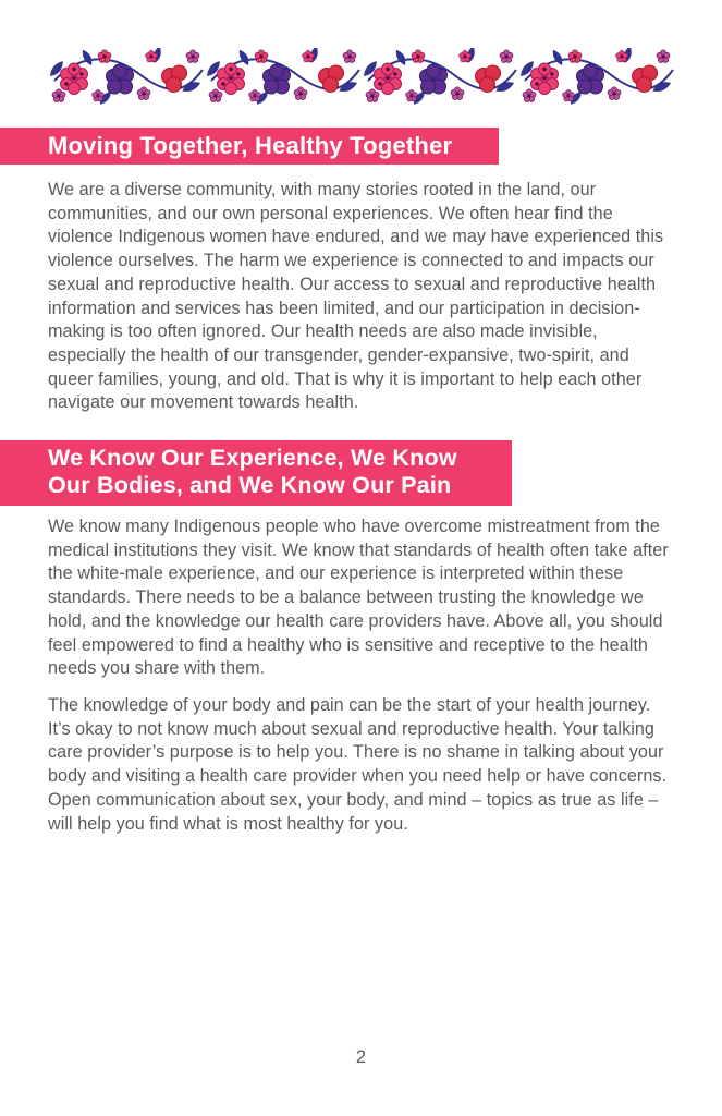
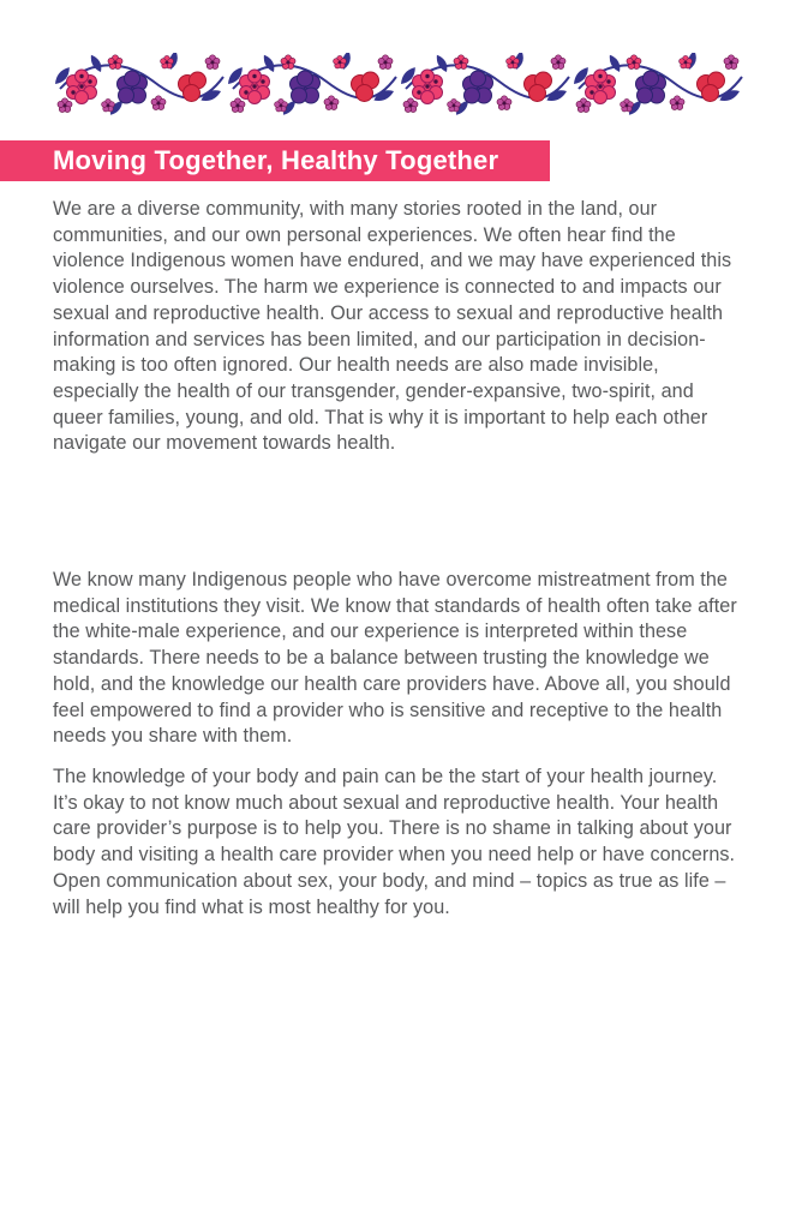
  Moving Together, Healthy Together
  We are a diverse community, with many stories rooted in the land, our communities, and our own personal experiences. We often hear find the violence Indigenous women have endured, and we may have experienced this violence ourselves. The harm we experience is connected to and impacts our sexual and reproductive health. Our access to sexual and reproductive health information and services has been limited, and our participation in decision-making is too often ignored. Our health needs are also made invisible, especially the health of our transgender, gender-expansive, two-spirit, and queer families, young, and old. That is why it is important to help each other navigate our movement towards health.
- We Know Our Experience, We Know
- Our Bodies, and We Know Our Pain
- We know many Indigenous people who have overcome mistreatment from the medical institutions they visit. We know that standards of health often take after the white-male experience, and our experience is interpreted within these standards. There needs to be a balance between trusting the knowledge we hold, and the knowledge our health care providers have. Above all, you should feel empowered to find a healthy who is sensitive and receptive to the health needs you share with them.
+ We know many Indigenous people who have overcome mistreatment from the medical institutions they visit. We know that standards of health often take after the white-male experience, and our experience is interpreted within these standards. There needs to be a balance between trusting the knowledge we hold, and the knowledge our health care providers have. Above all, you should feel empowered to find a provider who is sensitive and receptive to the health needs you share with them.
- The knowledge of your body and pain can be the start of your health journey. It’s okay to not know much about sexual and reproductive health. Your talking care provider’s purpose is to help you. There is no shame in talking about your body and visiting a health care provider when you need help or have concerns. Open communication about sex, your body, and mind – topics as true as life – will help you find what is most healthy for you.
+ The knowledge of your body and pain can be the start of your health journey. It’s okay to not know much about sexual and reproductive health. Your health care provider’s purpose is to help you. There is no shame in talking about your body and visiting a health care provider when you need help or have concerns. Open communication about sex, your body, and mind – topics as true as life – will help you find what is most healthy for you.
- 2
